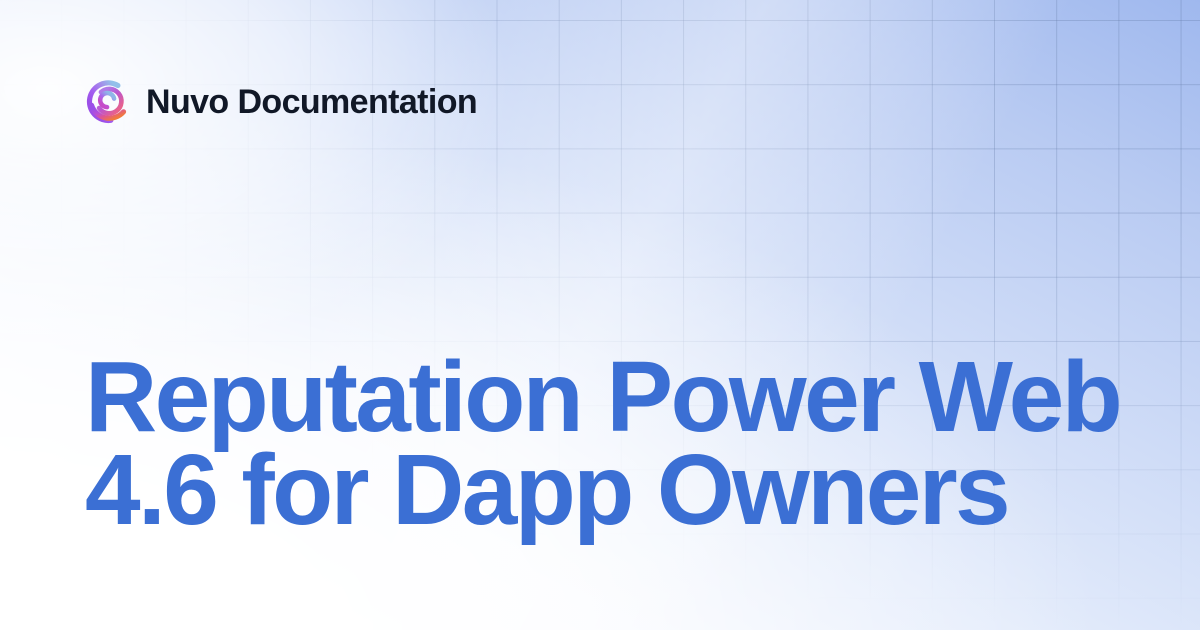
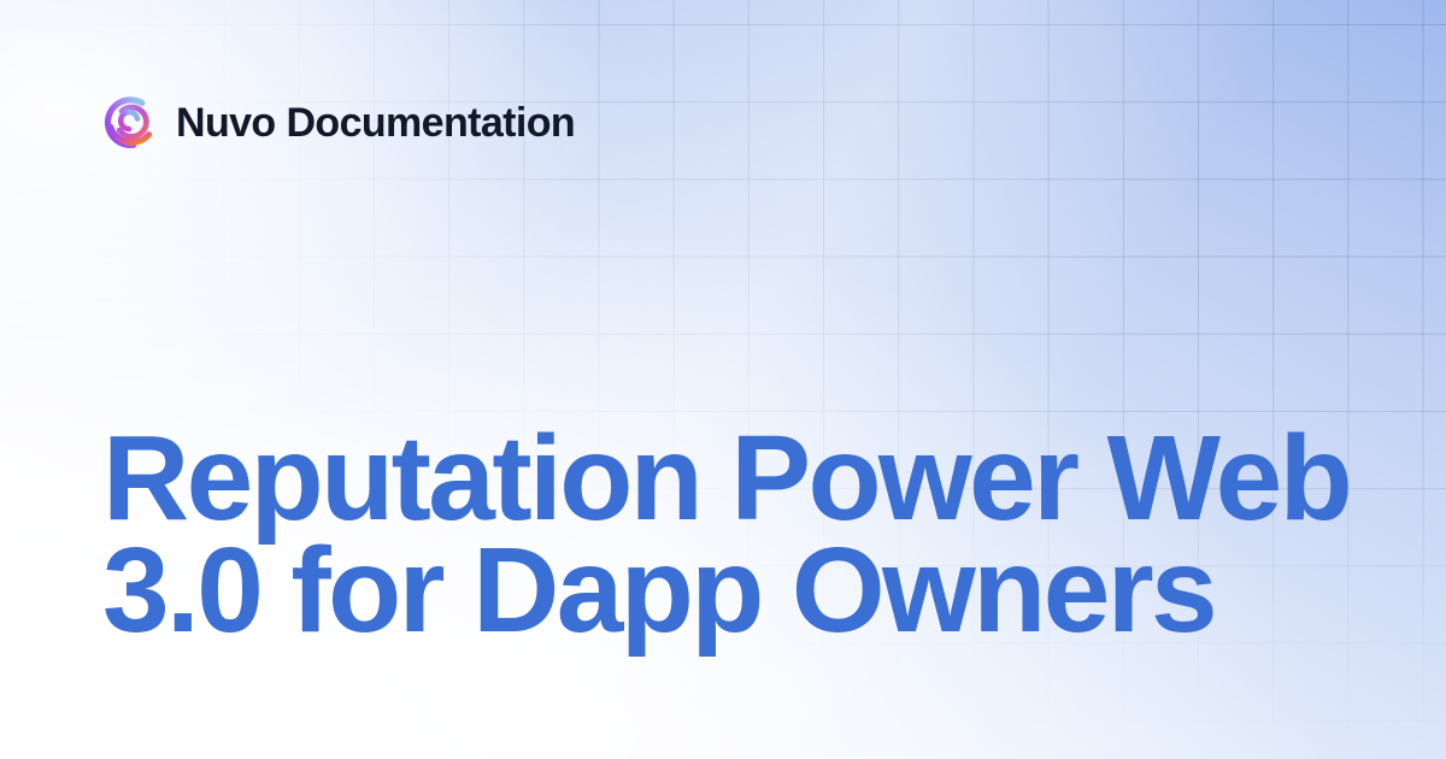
  Nuvo Documentation
  Reputation Power Web
- 4.6 for Dapp Owners
+ 3.0 for Dapp Owners
